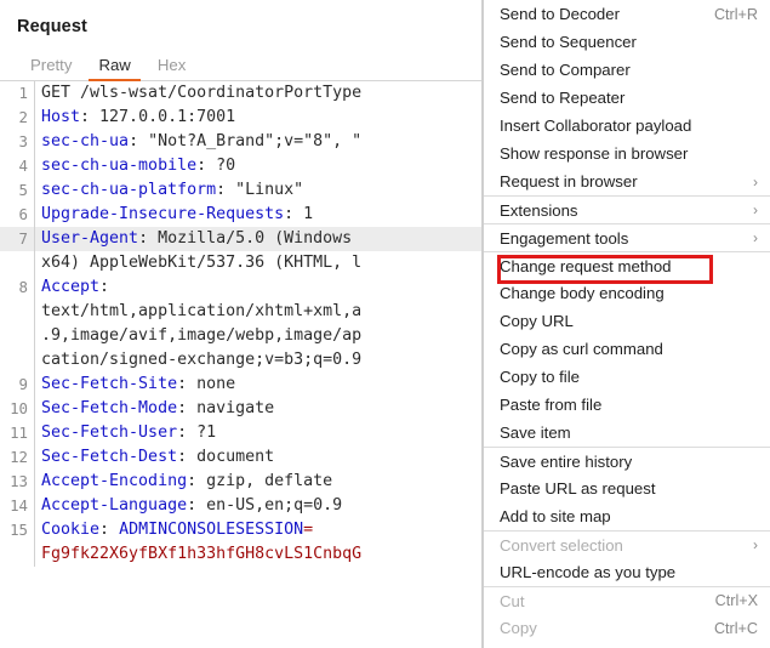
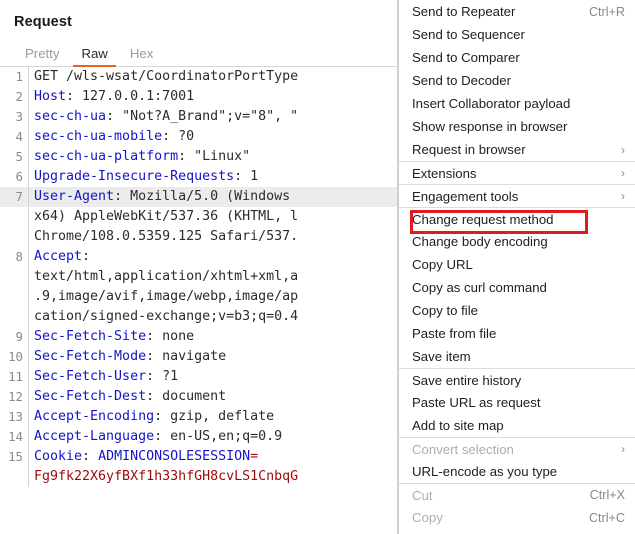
  Request
  Pretty
  Raw
  Hex
  1
  GET /wls-wsat/CoordinatorPortType
  2
  Host: 127.0.0.1:7001
  3
  sec-ch-ua: "Not?A_Brand";v="8", "
  4
  sec-ch-ua-mobile: ?0
  5
  sec-ch-ua-platform: "Linux"
  6
  Upgrade-Insecure-Requests: 1
  7
  User-Agent: Mozilla/5.0 (Windows
  x64) AppleWebKit/537.36 (KHTML, l
+ Chrome/108.0.5359.125 Safari/537.
  8
  Accept:
  text/html,application/xhtml+xml,a
  .9,image/avif,image/webp,image/ap
- cation/signed-exchange;v=b3;q=0.9
+ cation/signed-exchange;v=b3;q=0.4
  9
  Sec-Fetch-Site: none
  10
  Sec-Fetch-Mode: navigate
  11
  Sec-Fetch-User: ?1
  12
  Sec-Fetch-Dest: document
  13
  Accept-Encoding: gzip, deflate
  14
  Accept-Language: en-US,en;q=0.9
  15
  Cookie: ADMINCONSOLESESSION=
  Fg9fk22X6yfBXf1h33hfGH8cvLS1CnbqG
- Send to Decoder
+ Send to Repeater
  Ctrl+R
  Send to Sequencer
  Send to Comparer
- Send to Repeater
+ Send to Decoder
  Insert Collaborator payload
  Show response in browser
  Request in browser
  ›
  Extensions
  ›
  Engagement tools
  ›
  Change request method
  Change body encoding
  Copy URL
  Copy as curl command
  Copy to file
  Paste from file
  Save item
  Save entire history
  Paste URL as request
  Add to site map
  Convert selection
  ›
  URL-encode as you type
  Cut
  Ctrl+X
  Copy
  Ctrl+C
